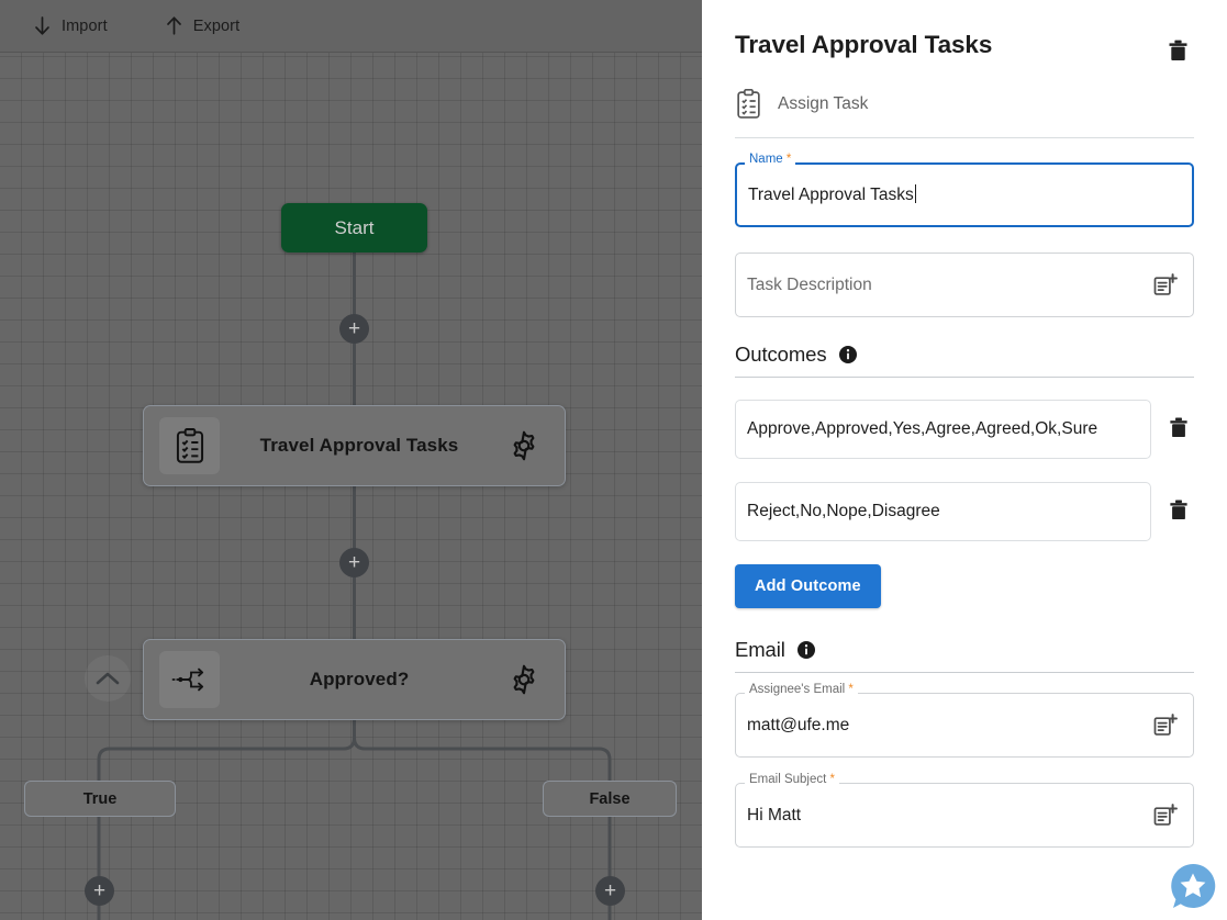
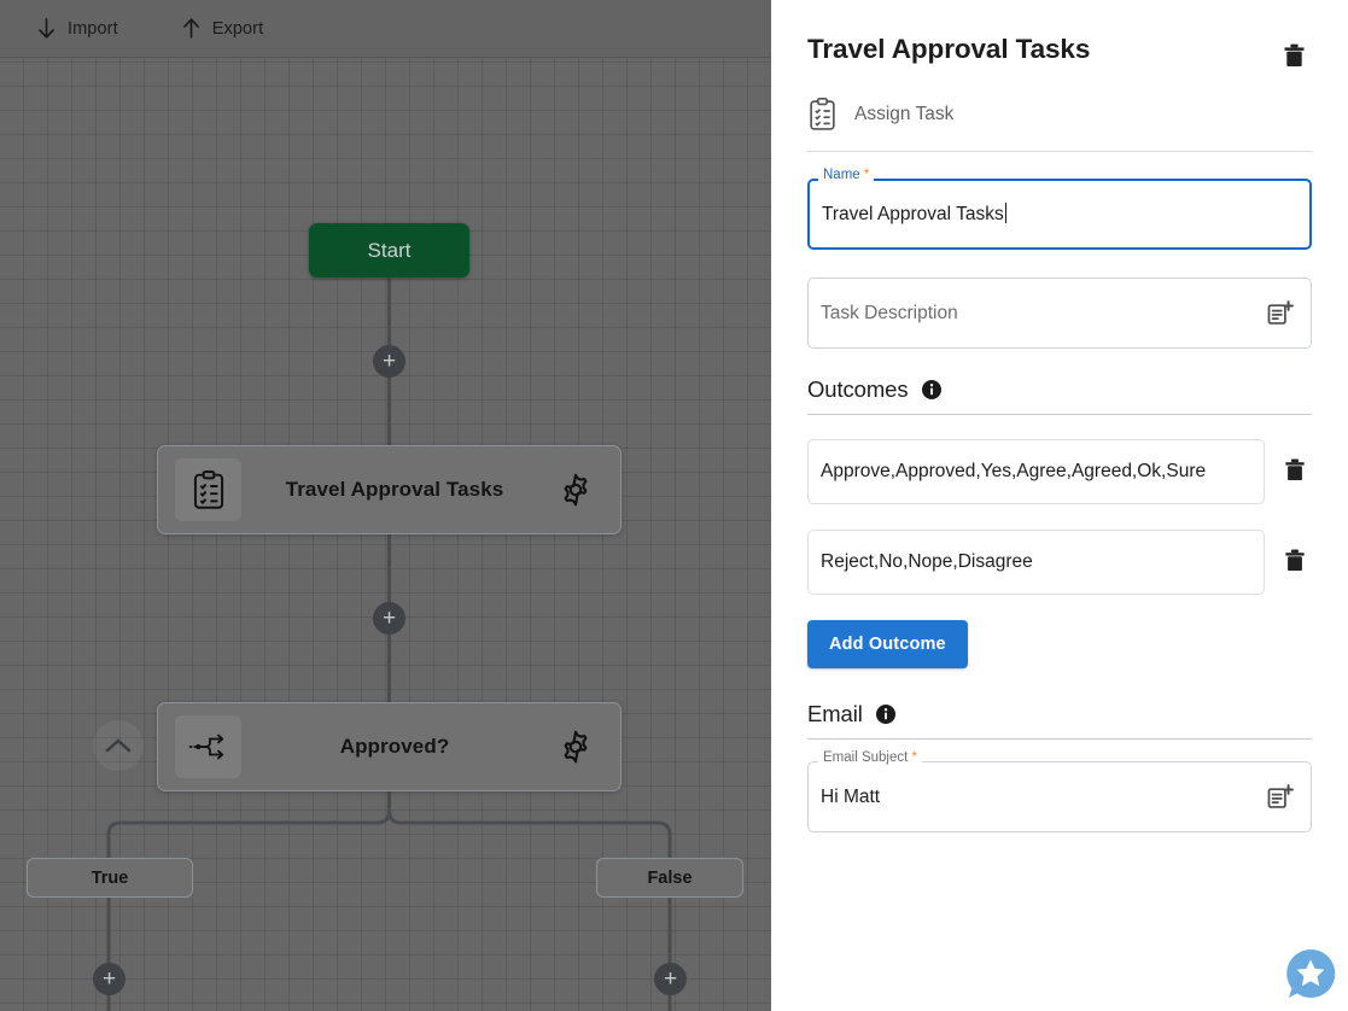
  Start
  +
  Travel Approval Tasks
  +
  Approved?
  True
  False
  +
  +
  Import
  Export
  Travel Approval Tasks
  Assign Task
  Name *
  Travel Approval Tasks
  Task Description
  Outcomes
  Approve,Approved,Yes,Agree,Agreed,Ok,Sure
  Reject,No,Nope,Disagree
  Add Outcome
  Email
- Assignee's Email *
- matt@ufe.me
  Email Subject *
  Hi Matt
